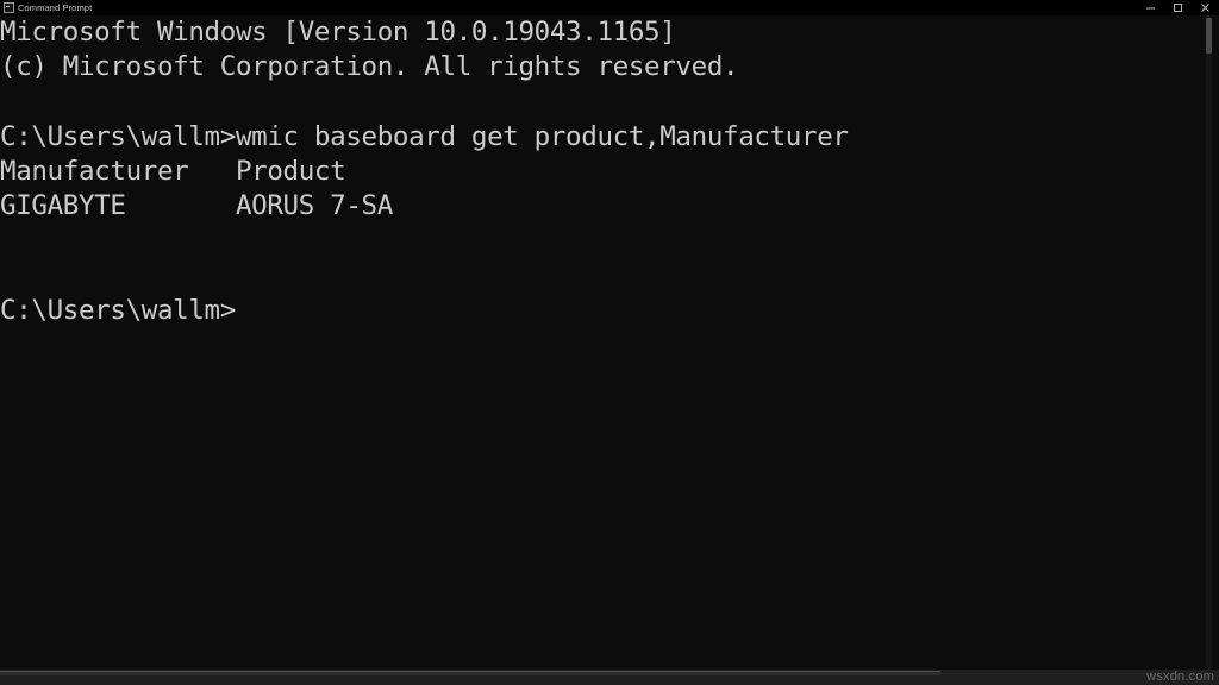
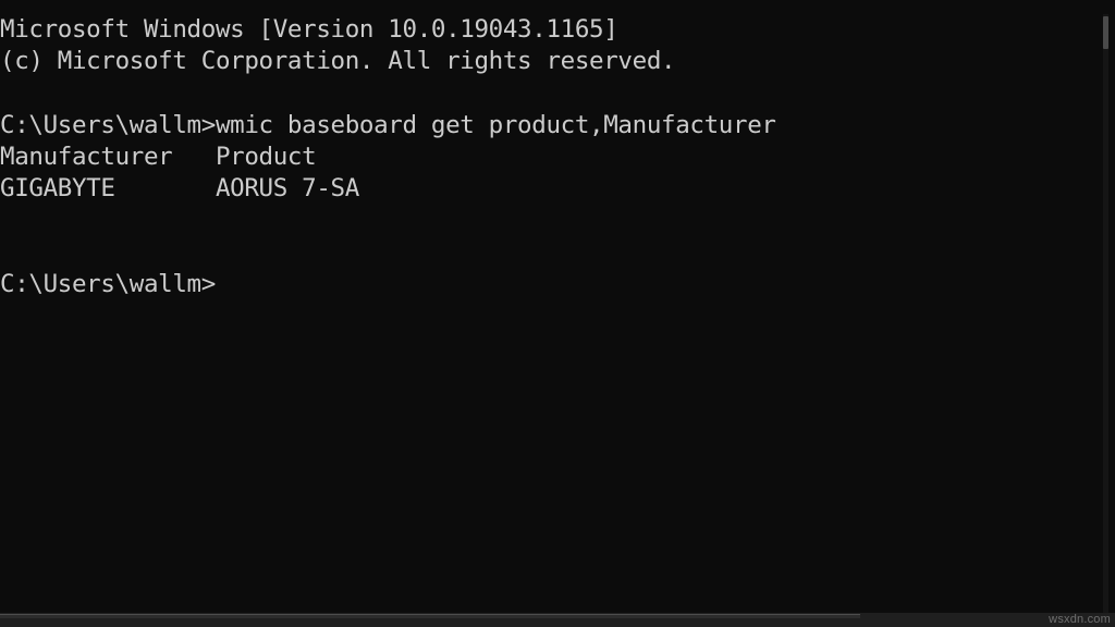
- Command Prompt
  Microsoft Windows [Version 10.0.19043.1165]
  (c) Microsoft Corporation. All rights reserved.
  C:\Users\wallm>wmic baseboard get product,Manufacturer
  Manufacturer Product
  GIGABYTE AORUS 7-SA
  C:\Users\wallm>
  wsxdn.com
